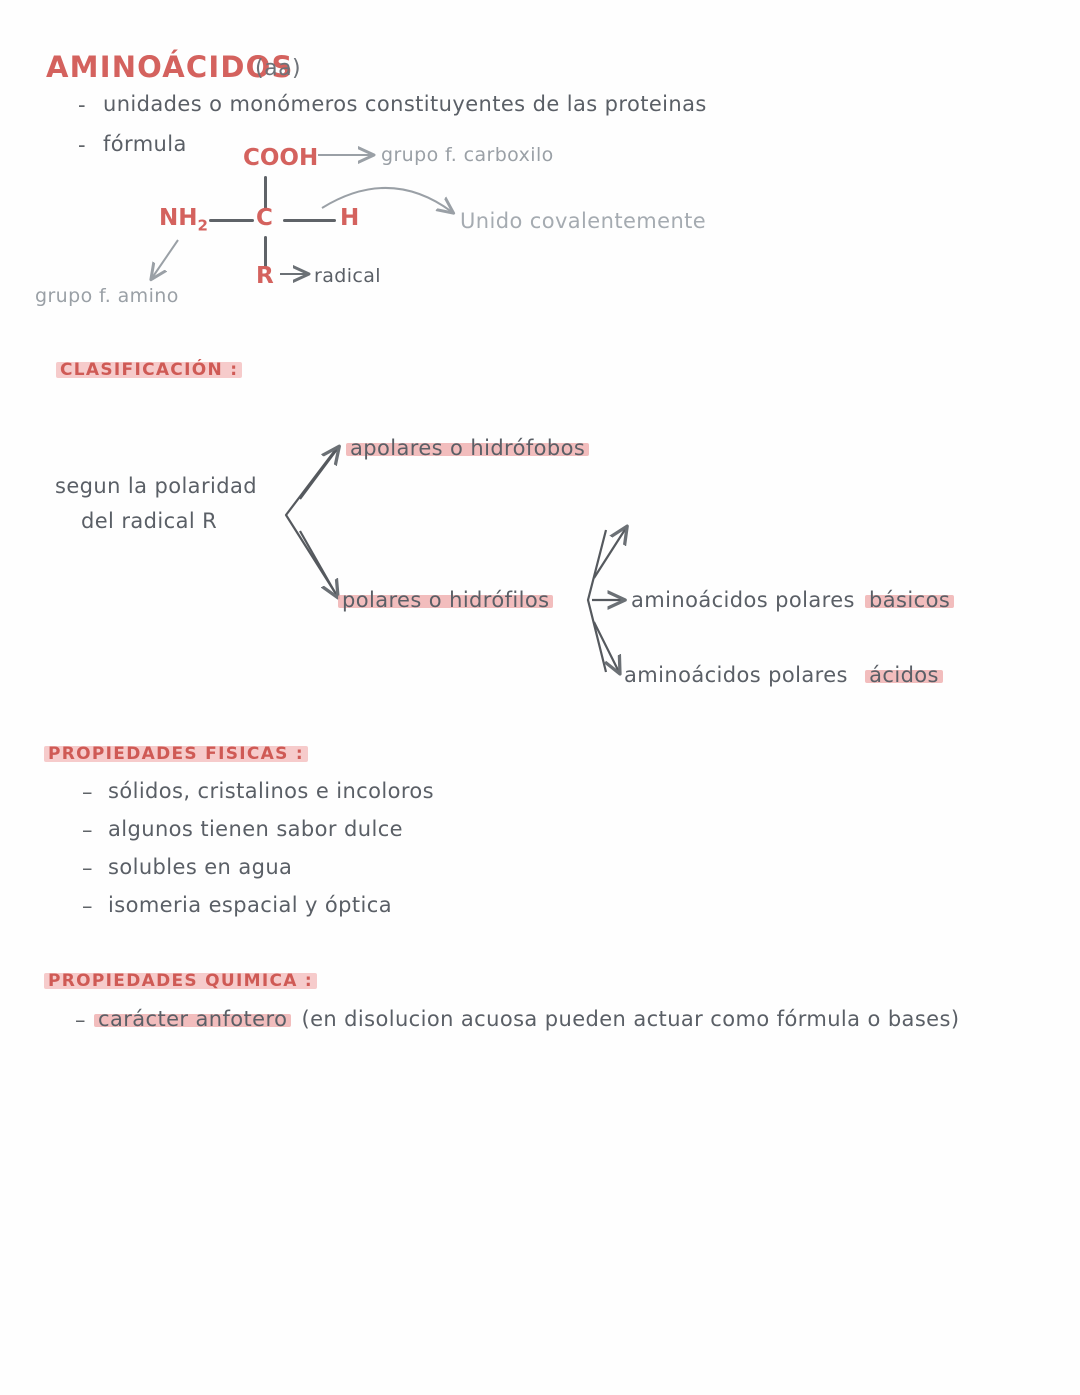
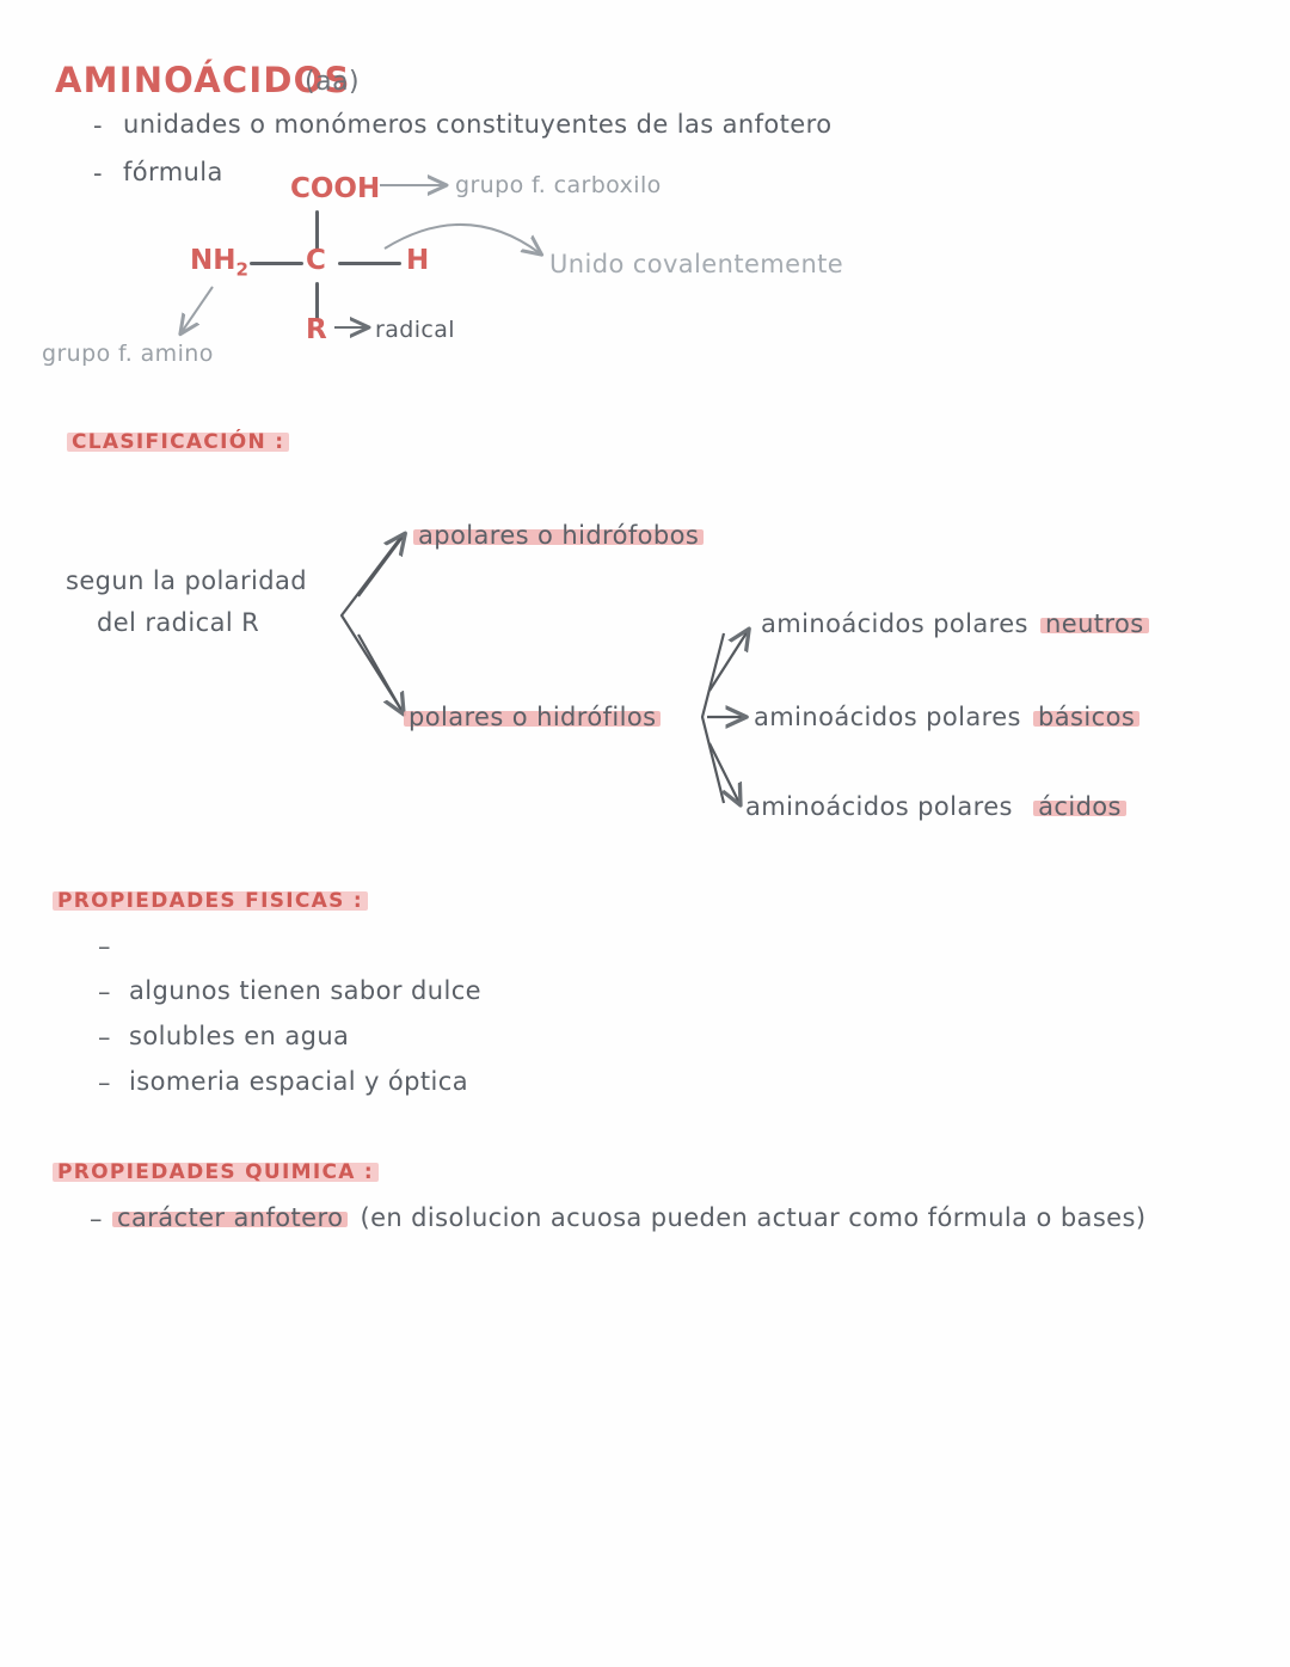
  AMINOÁCIDOS
  (aa)
  -
- unidades o monómeros constituyentes de las proteinas
+ unidades o monómeros constituyentes de las anfotero
  -
  fórmula
  COOH
  NH2
  C
  H
  R
  radical
  grupo f. carboxilo
  Unido covalentemente
  grupo f. amino
  CLASIFICACIÓN :
  segun la polaridad
  del radical R
  apolares o hidrófobos
  polares o hidrófilos
+ aminoácidos polares neutros
  aminoácidos polares básicos
  aminoácidos polares ácidos
  PROPIEDADES FISICAS :
  –
- sólidos, cristalinos e incoloros
  –
  algunos tienen sabor dulce
  –
  solubles en agua
  –
  isomeria espacial y óptica
  PROPIEDADES QUIMICA :
  –
  carácter anfotero (en disolucion acuosa pueden actuar como fórmula o bases)
